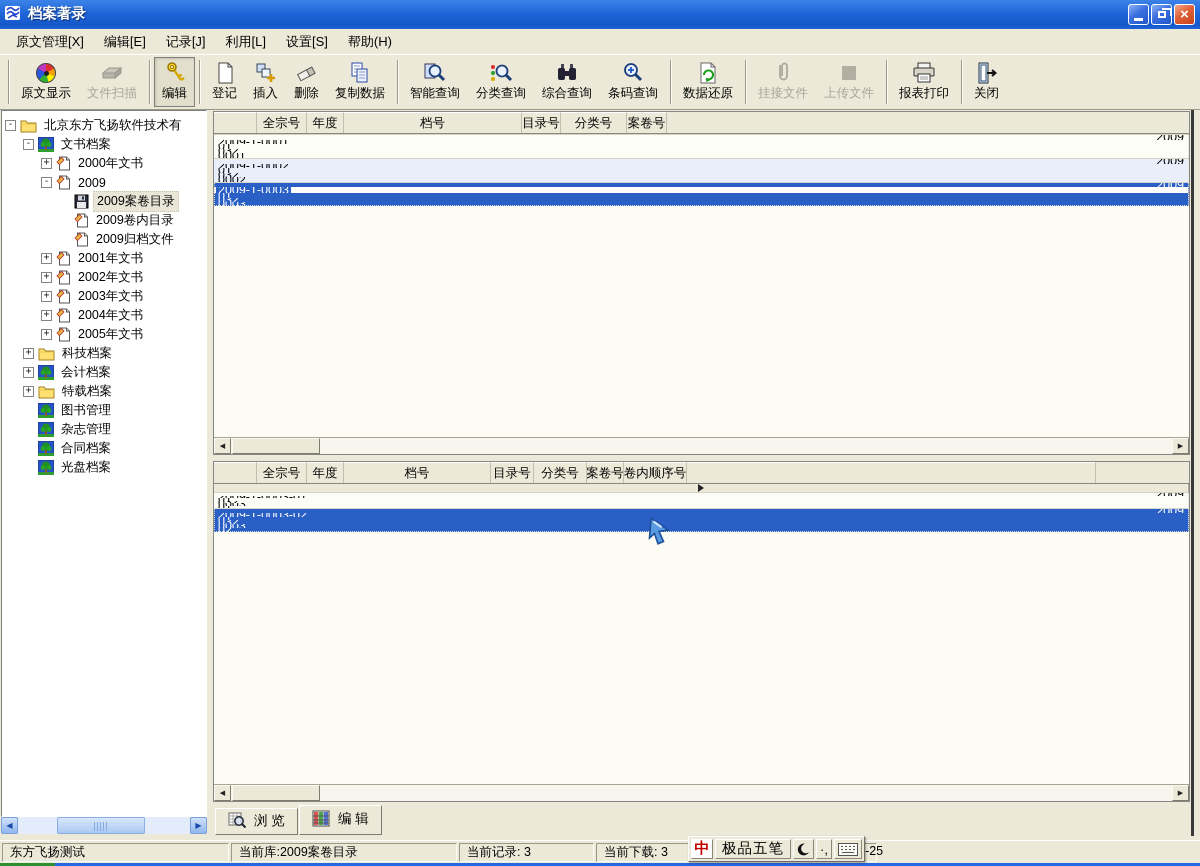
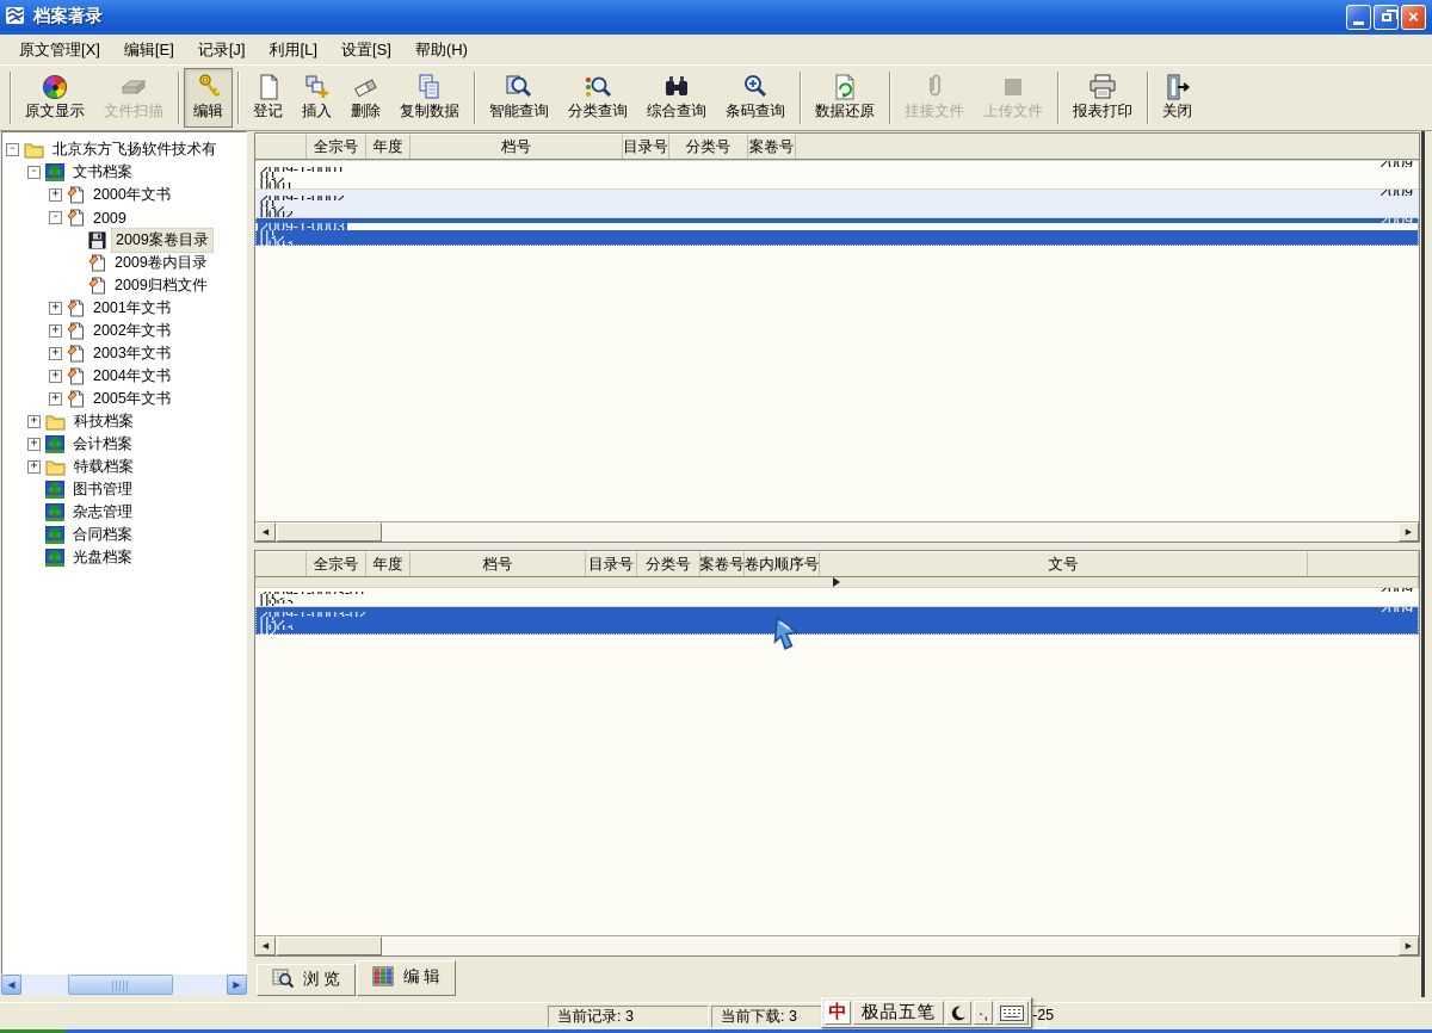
  档案著录
  ×
  原文管理[X]
  编辑[E]
  记录[J]
  利用[L]
  设置[S]
  帮助(H)
  原文显示
  文件扫描
  编辑
  登记
  插入
  删除
  复制数据
  智能查询
  分类查询
  综合查询
  条码查询
  数据还原
  挂接文件
  上传文件
  报表打印
  关闭
  -
  北京东方飞扬软件技术有
  -
  文书档案
  +
  2000年文书
  -
  2009
  2009案卷目录
  2009卷内目录
  2009归档文件
  +
  2001年文书
  +
  2002年文书
  +
  2003年文书
  +
  2004年文书
  +
  2005年文书
  +
  科技档案
  +
  会计档案
  +
  特载档案
  图书管理
  杂志管理
  合同档案
  光盘档案
  ◀
  ▶
  全宗号
  年度
  档号
  目录号
  分类号
  案卷号
  2009
  2009-1-0001
  01
  032
  0001
  2009
  2009-1-0002
  01
  032
  0002
  2009
  2009-1-0003
  01
  032
  0003
  全宗号
  年度
  档号
  目录号
  分类号
  案卷号
  卷内顺序号
+ 文号
  2009
  2009-1-0003-01
  01
  032
  0003
  01
  2009
  2009-1-0003-02
  01
  032
  0003
  02
  浏 览
  编 辑
- 东方飞扬测试
- 当前库:2009案卷目录
  当前记录: 3
  当前下载: 3
  中
  极品五笔
  ·,
